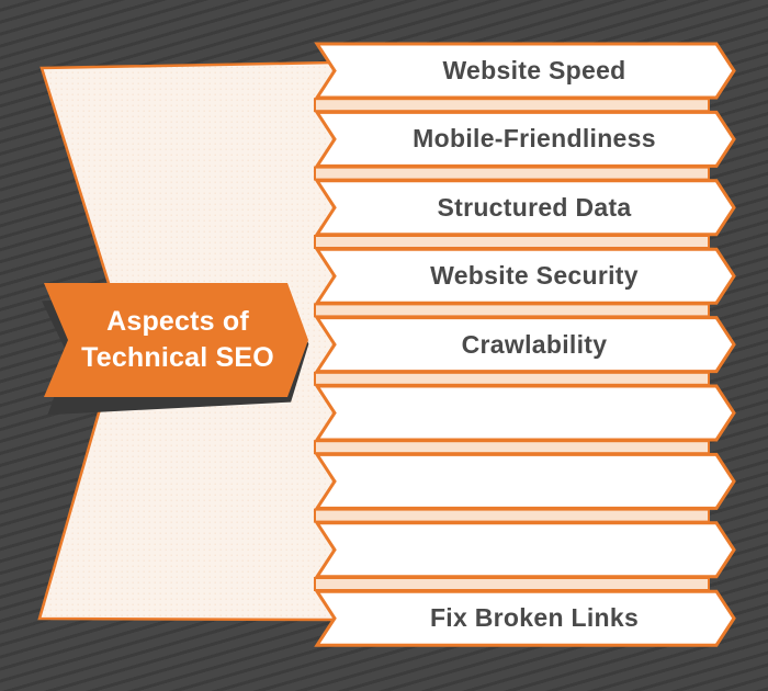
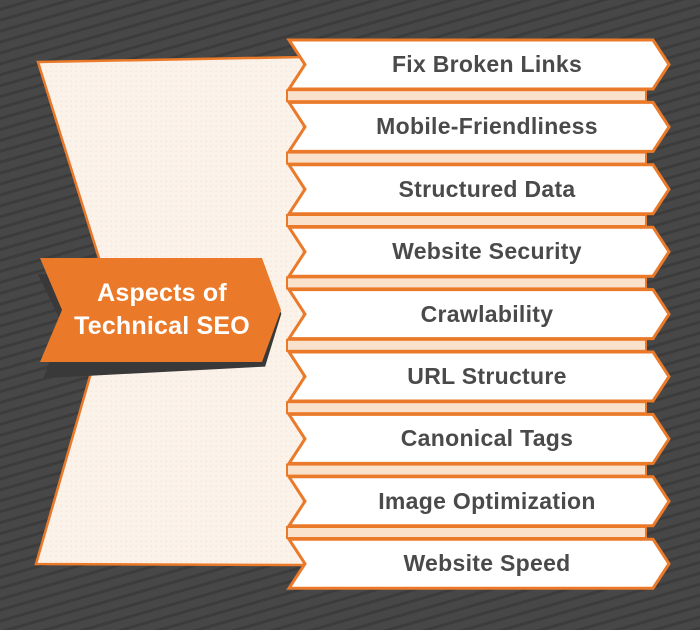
- Website Speed
+ Fix Broken Links
  Mobile-Friendliness
  Structured Data
  Website Security
  Crawlability
+ URL Structure
+ Canonical Tags
+ Image Optimization
- Fix Broken Links
+ Website Speed
  Aspects of
  Technical SEO
